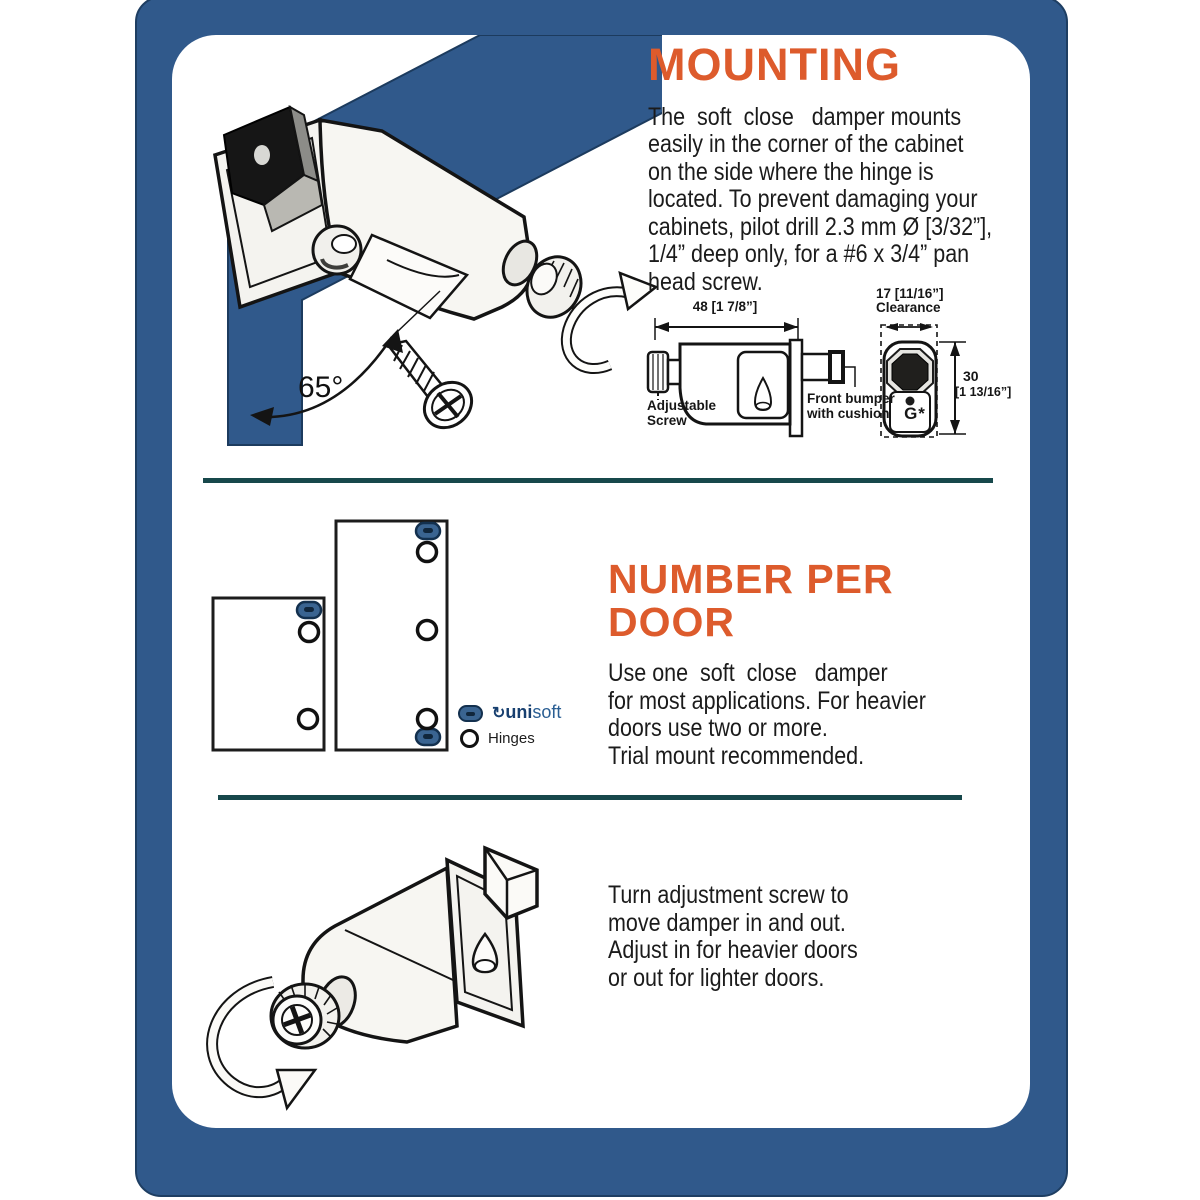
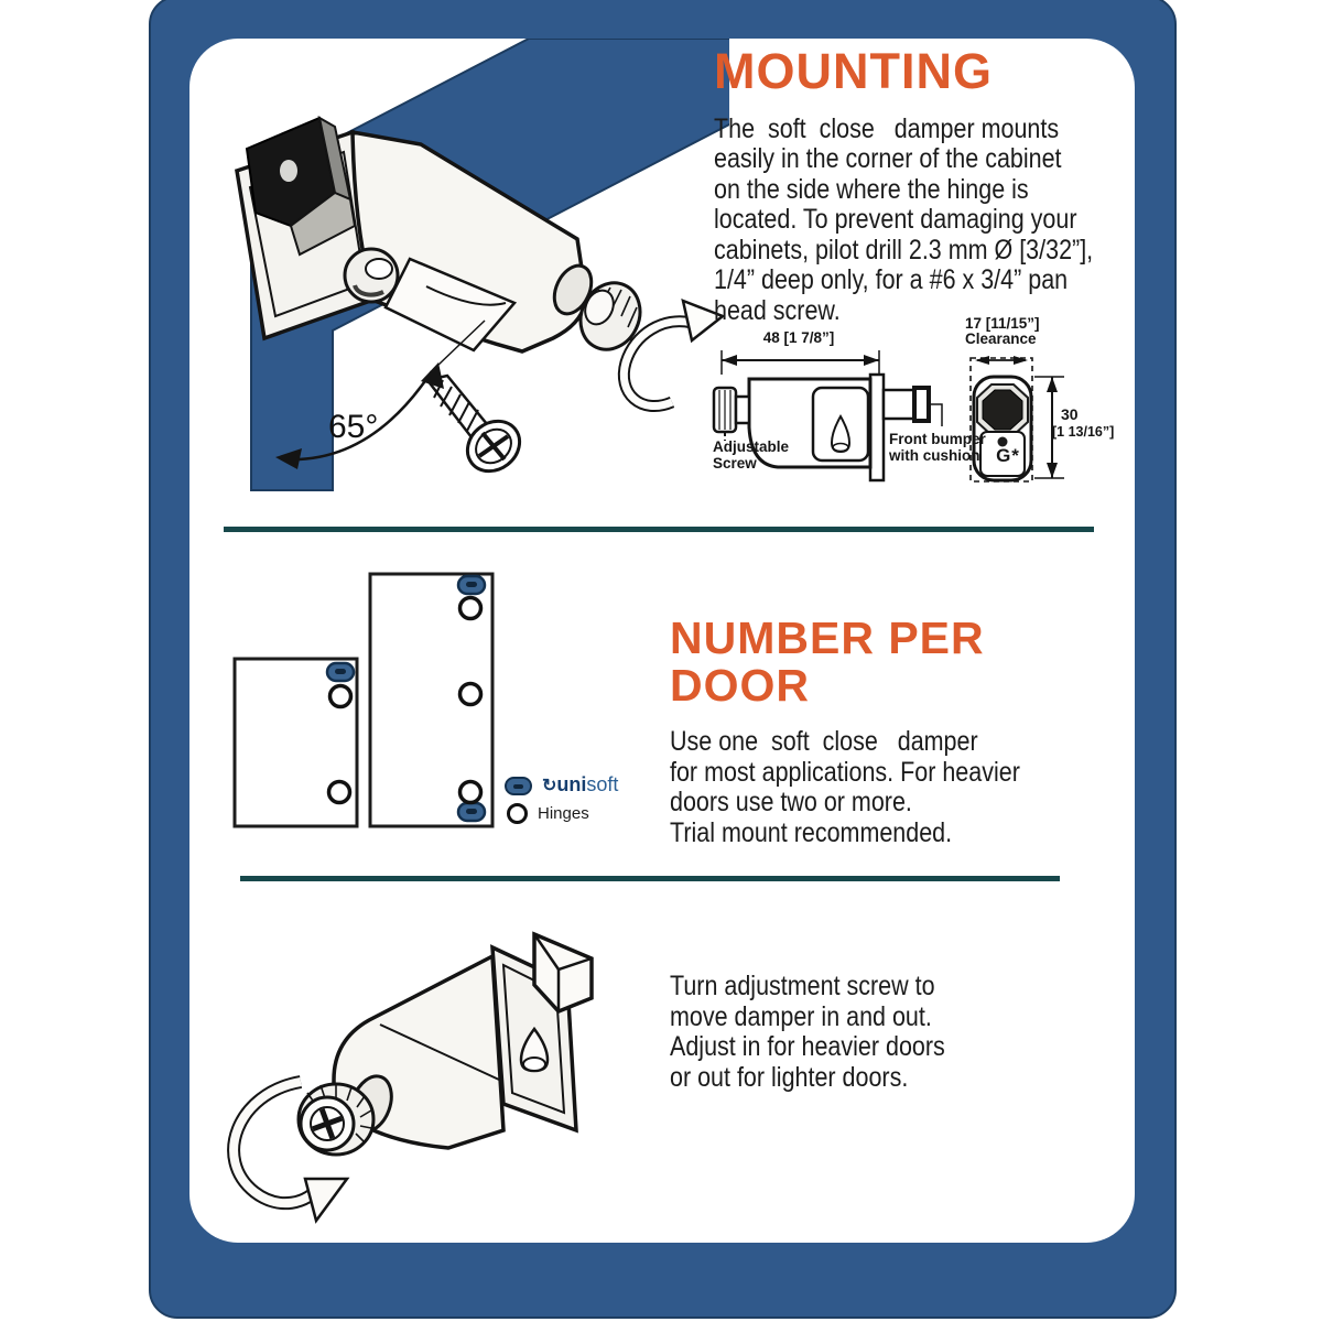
  65°
  MOUNTING
  The soft close damper mounts
  easily in the corner of the cabinet
  on the side where the hinge is
  located. To prevent damaging your
  cabinets, pilot drill 2.3 mm Ø [3/32”],
  1/4” deep only, for a #6 x 3/4” pan
  head screw.
  48 [1 7/8”]
  Adjustable
  Screw
  Front bumper
  with cushion
- 17 [11/16”]
+ 17 [11/15”]
  Clearance
  30
  [1 13/16”]
  G*
  ↻unisoft
  Hinges
  NUMBER PER DOOR
  Use one soft close damper
  for most applications. For heavier
  doors use two or more.
  Trial mount recommended.
  Turn adjustment screw to
  move damper in and out.
  Adjust in for heavier doors
  or out for lighter doors.
